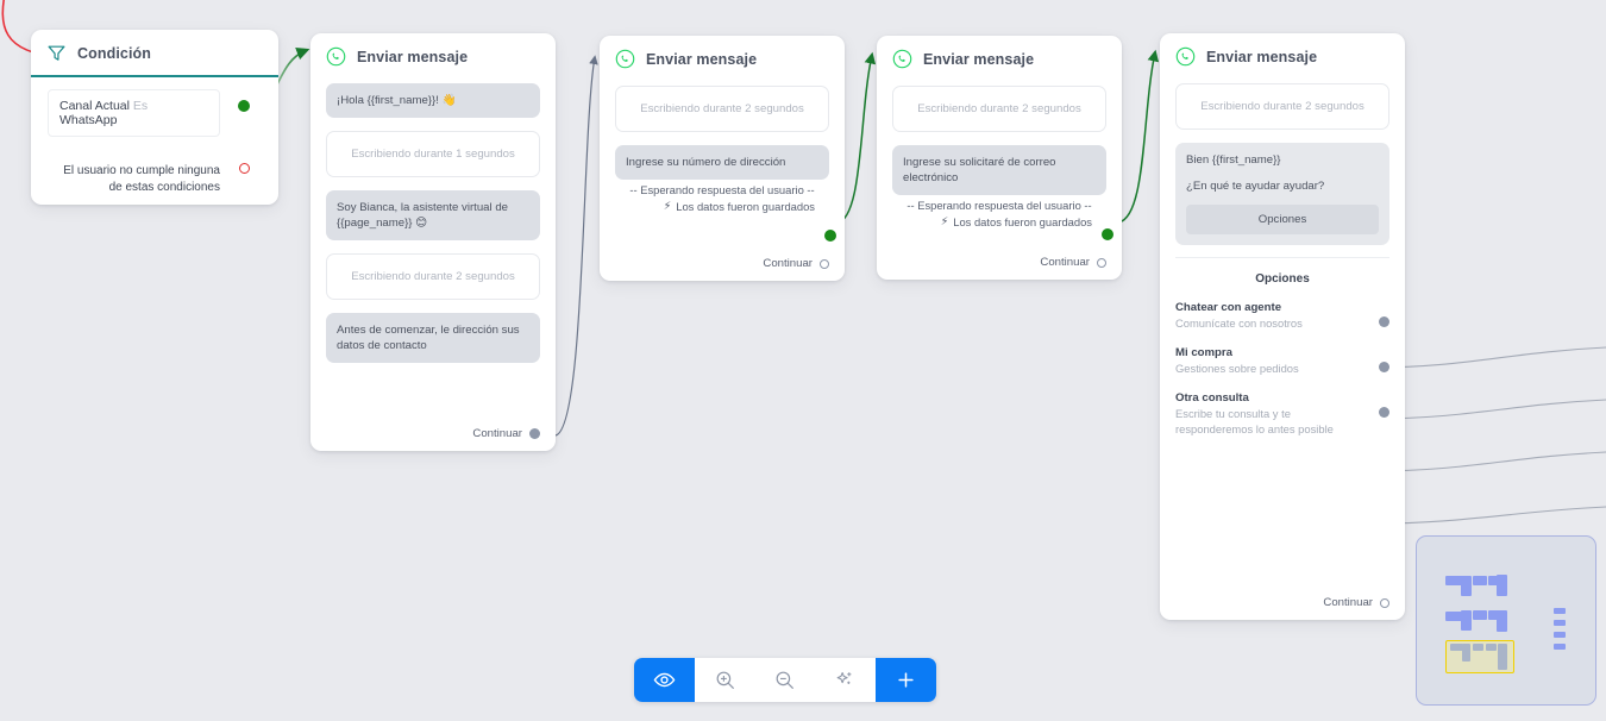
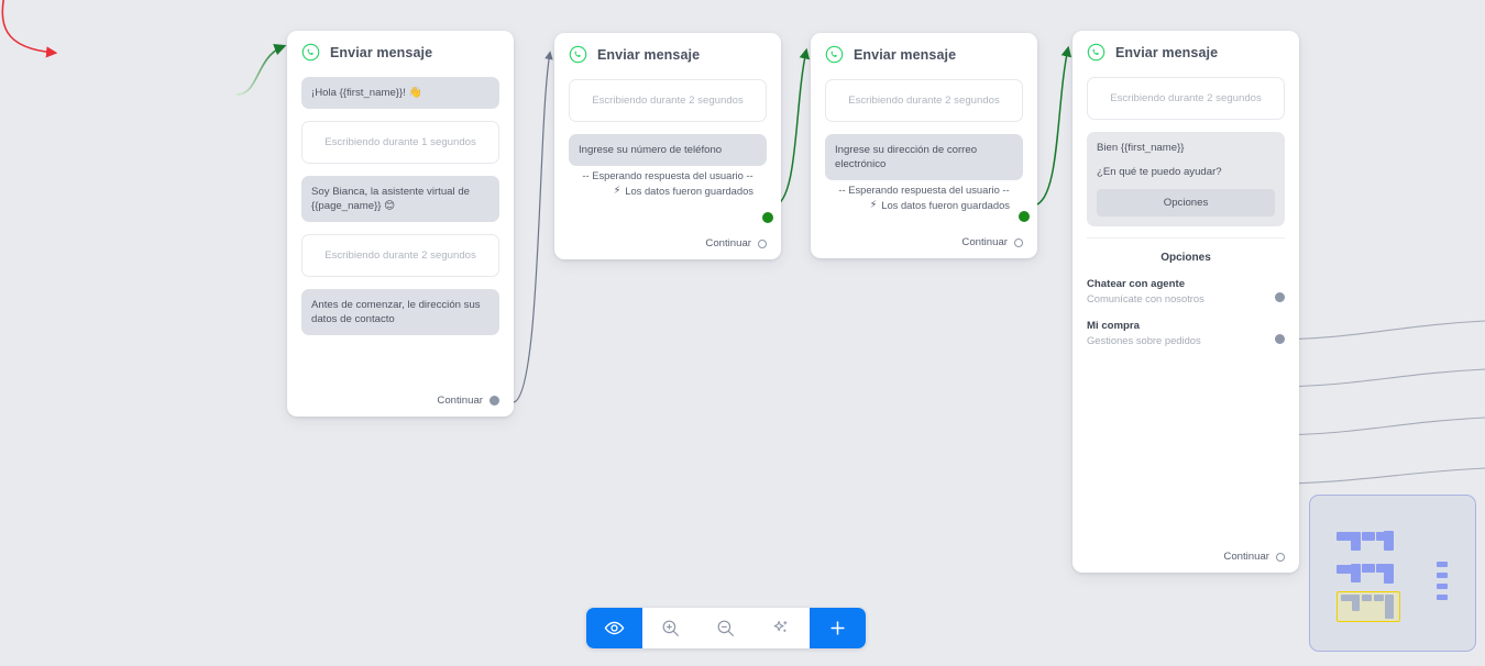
- Condición
- Canal Actual Es WhatsApp
- El usuario no cumple ninguna de estas condiciones
  Enviar mensaje
  ¡Hola {{first_name}}! 👋
  Escribiendo durante 1 segundos
  Soy Bianca, la asistente virtual de {{page_name}} 😊
  Escribiendo durante 2 segundos
  Antes de comenzar, le dirección sus datos de contacto
  Continuar
  Enviar mensaje
  Escribiendo durante 2 segundos
- Ingrese su número de dirección
+ Ingrese su número de teléfono
  -- Esperando respuesta del usuario --
  ⚡
  Los datos fueron guardados
  Continuar
  Enviar mensaje
  Escribiendo durante 2 segundos
- Ingrese su solicitaré de correo electrónico
+ Ingrese su dirección de correo electrónico
  -- Esperando respuesta del usuario --
  ⚡
  Los datos fueron guardados
  Continuar
  Enviar mensaje
  Escribiendo durante 2 segundos
  Bien {{first_name}}
- ¿En qué te ayudar ayudar?
+ ¿En qué te puedo ayudar?
  Opciones
  Opciones
  Chatear con agente
  Comunícate con nosotros
  Mi compra
  Gestiones sobre pedidos
- Otra consulta
- Escribe tu consulta y te responderemos lo antes posible
  Continuar
